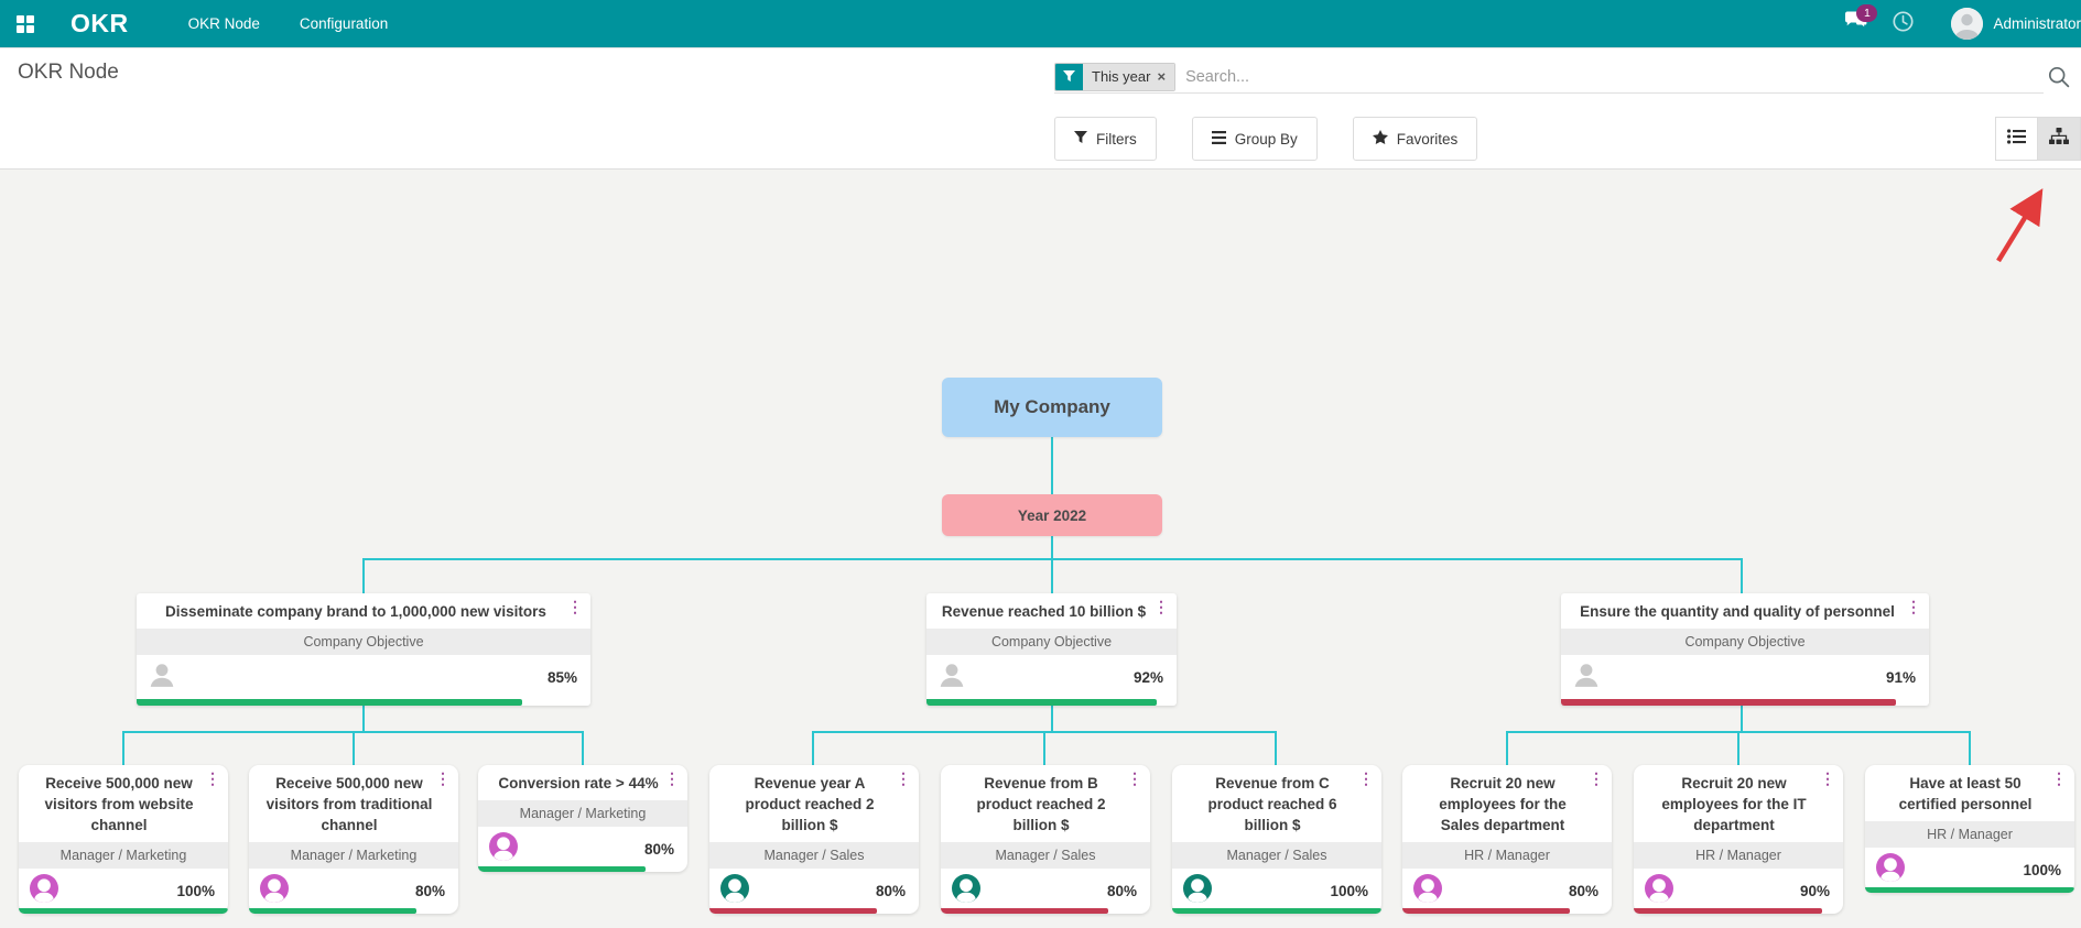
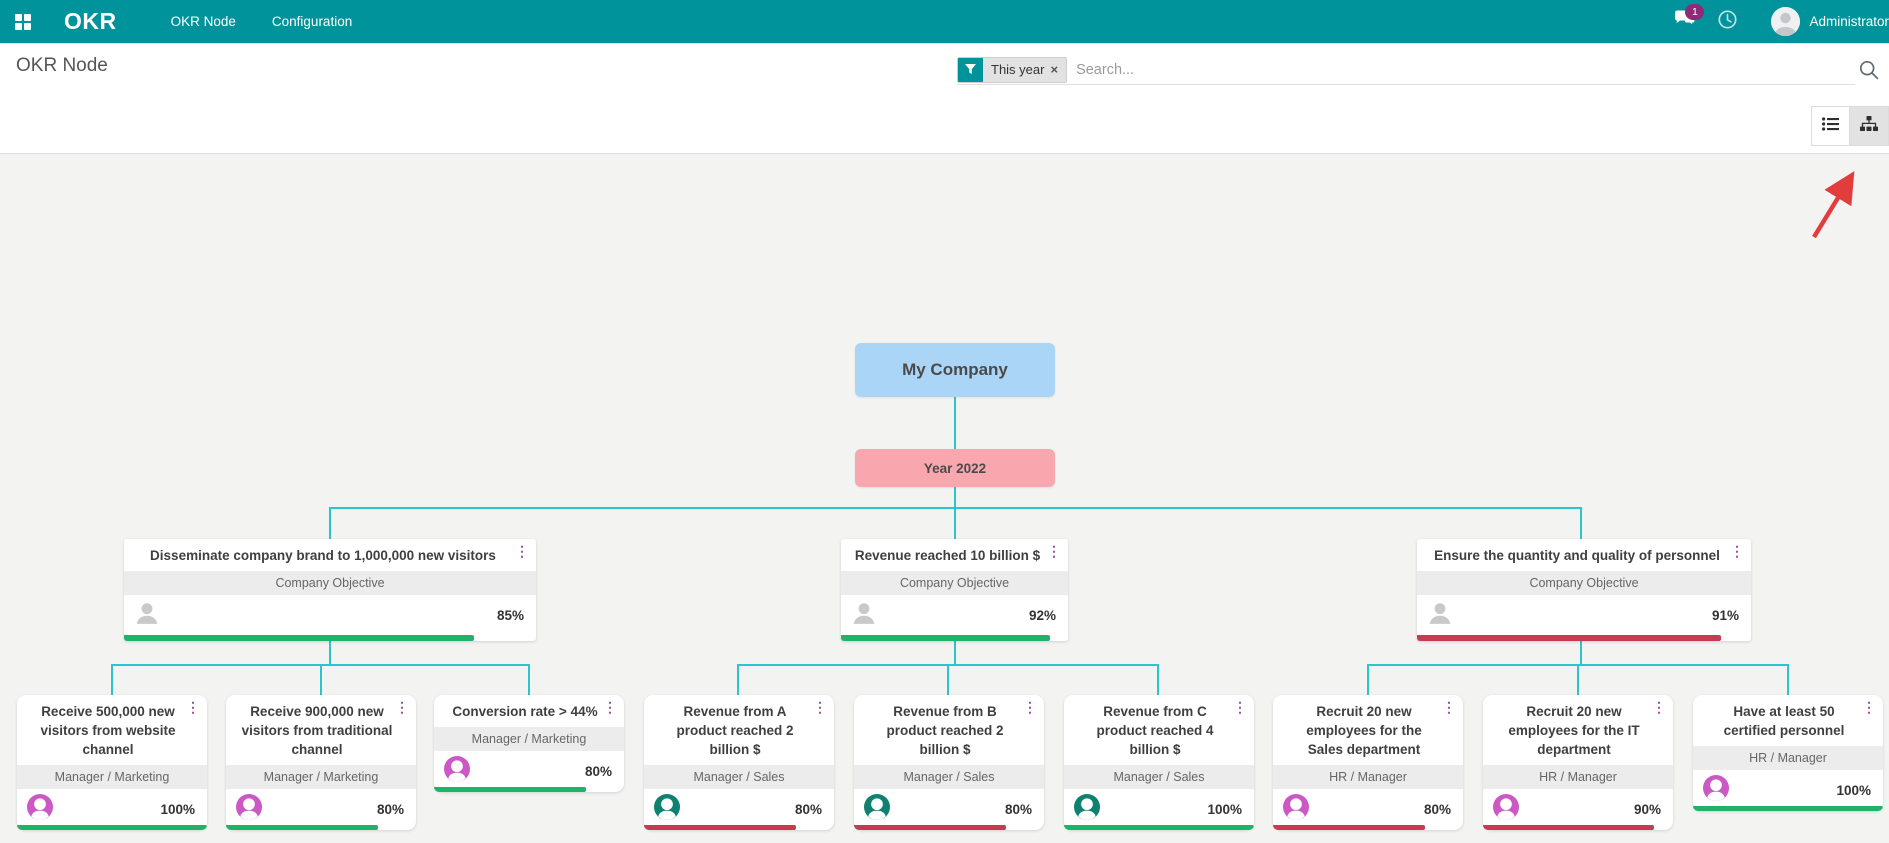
  OKR
  OKR Node
  Configuration
  1
  Administrator
  OKR Node
  This year
  ×
  Search...
- Filters
- Group By
- Favorites
  My Company
  Year 2022
  Disseminate company brand to 1,000,000 new visitors
  ⋮
  Company Objective
  85%
  Revenue reached 10 billion $
  ⋮
  Company Objective
  92%
  Ensure the quantity and quality of personnel
  ⋮
  Company Objective
  91%
  Receive 500,000 new visitors from website channel
  ⋮
  Manager / Marketing
  100%
- Receive 500,000 new visitors from traditional channel
+ Receive 900,000 new visitors from traditional channel
  ⋮
  Manager / Marketing
  80%
  Conversion rate > 44%
  ⋮
  Manager / Marketing
  80%
- Revenue year A product reached 2 billion $
+ Revenue from A product reached 2 billion $
  ⋮
  Manager / Sales
  80%
  Revenue from B product reached 2 billion $
  ⋮
  Manager / Sales
  80%
- Revenue from C product reached 6 billion $
+ Revenue from C product reached 4 billion $
  ⋮
  Manager / Sales
  100%
  Recruit 20 new employees for the Sales department
  ⋮
  HR / Manager
  80%
  Recruit 20 new employees for the IT department
  ⋮
  HR / Manager
  90%
  Have at least 50 certified personnel
  ⋮
  HR / Manager
  100%
